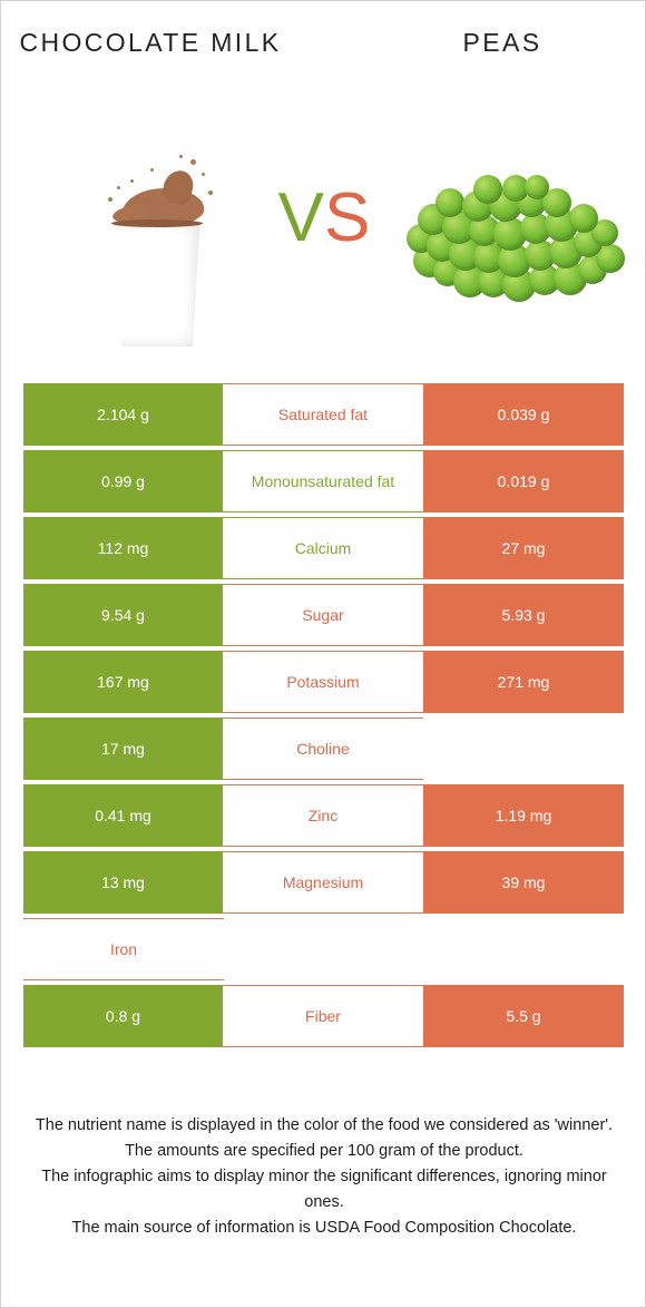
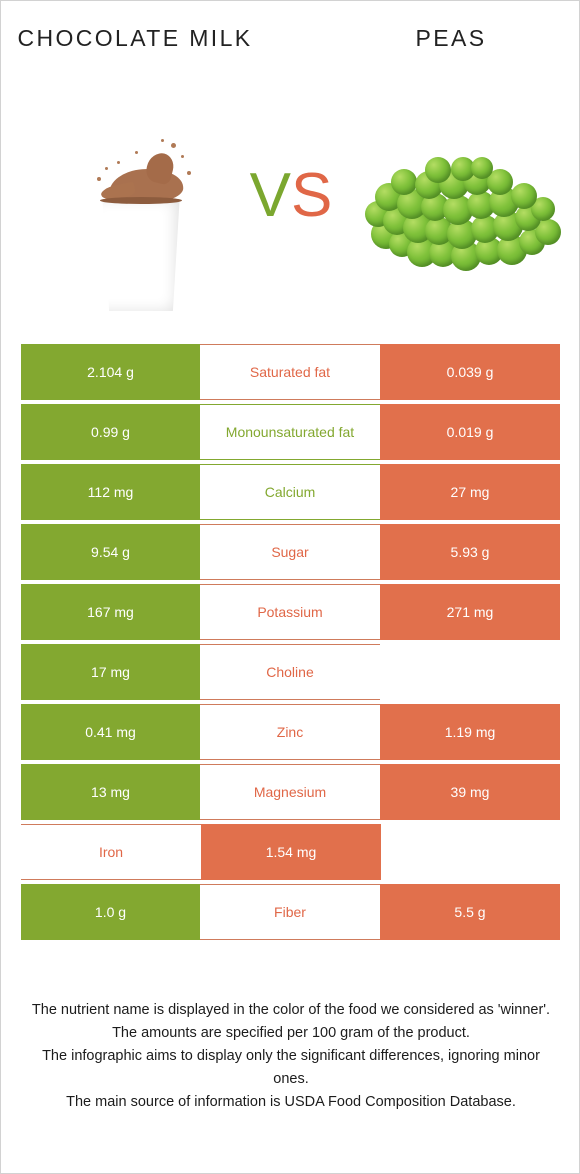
  CHOCOLATE MILK
  PEAS
  VS
  2.104 g
  Saturated fat
  0.039 g
  0.99 g
  Monounsaturated fat
  0.019 g
  112 mg
  Calcium
  27 mg
  9.54 g
  Sugar
  5.93 g
  167 mg
  Potassium
  271 mg
  17 mg
  Choline
  0.41 mg
  Zinc
  1.19 mg
  13 mg
  Magnesium
  39 mg
  Iron
+ 1.54 mg
- 0.8 g
+ 1.0 g
  Fiber
  5.5 g
  The nutrient name is displayed in the color of the food we considered as 'winner'.
  The amounts are specified per 100 gram of the product.
- The infographic aims to display minor the significant differences, ignoring minor ones.
+ The infographic aims to display only the significant differences, ignoring minor ones.
- The main source of information is USDA Food Composition Chocolate.
+ The main source of information is USDA Food Composition Database.
